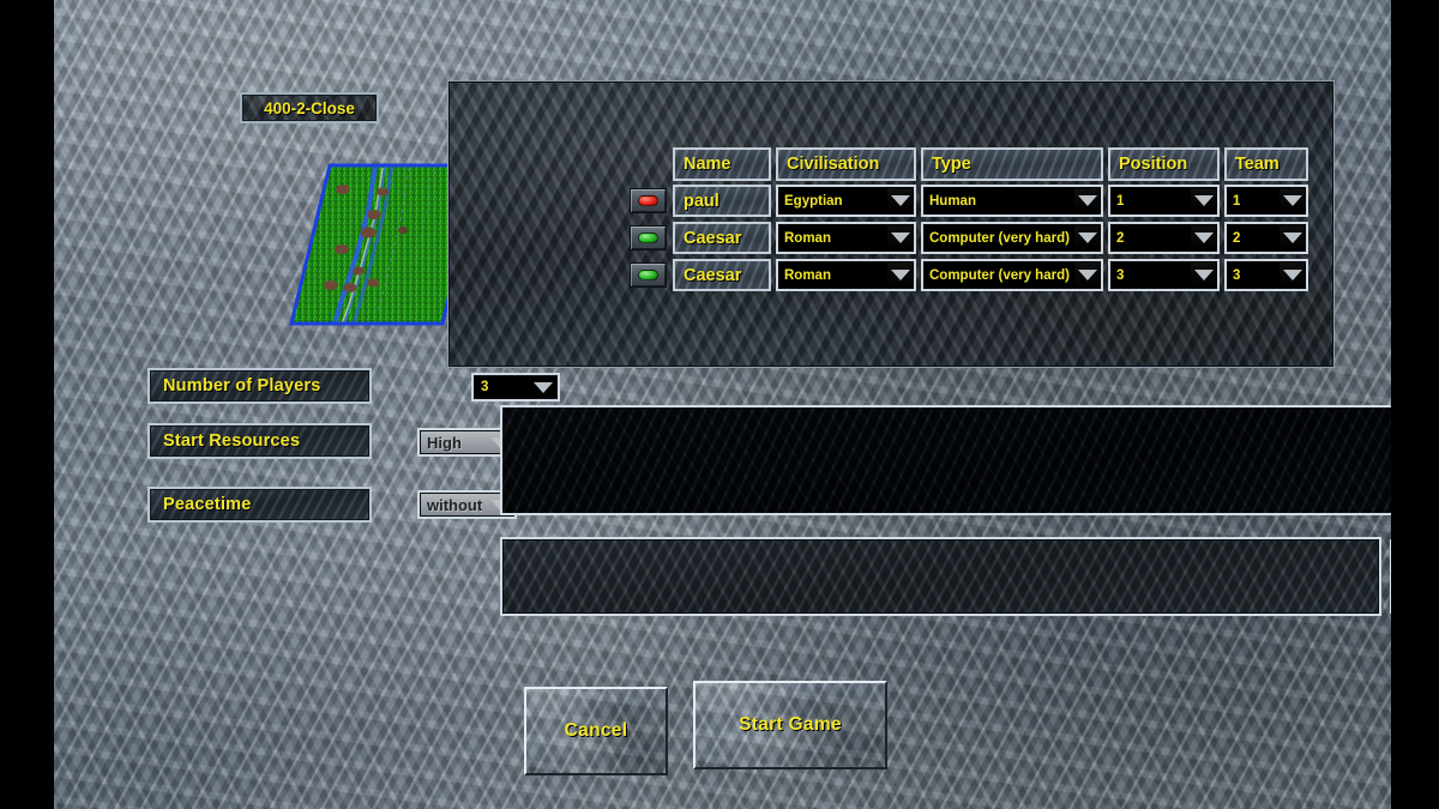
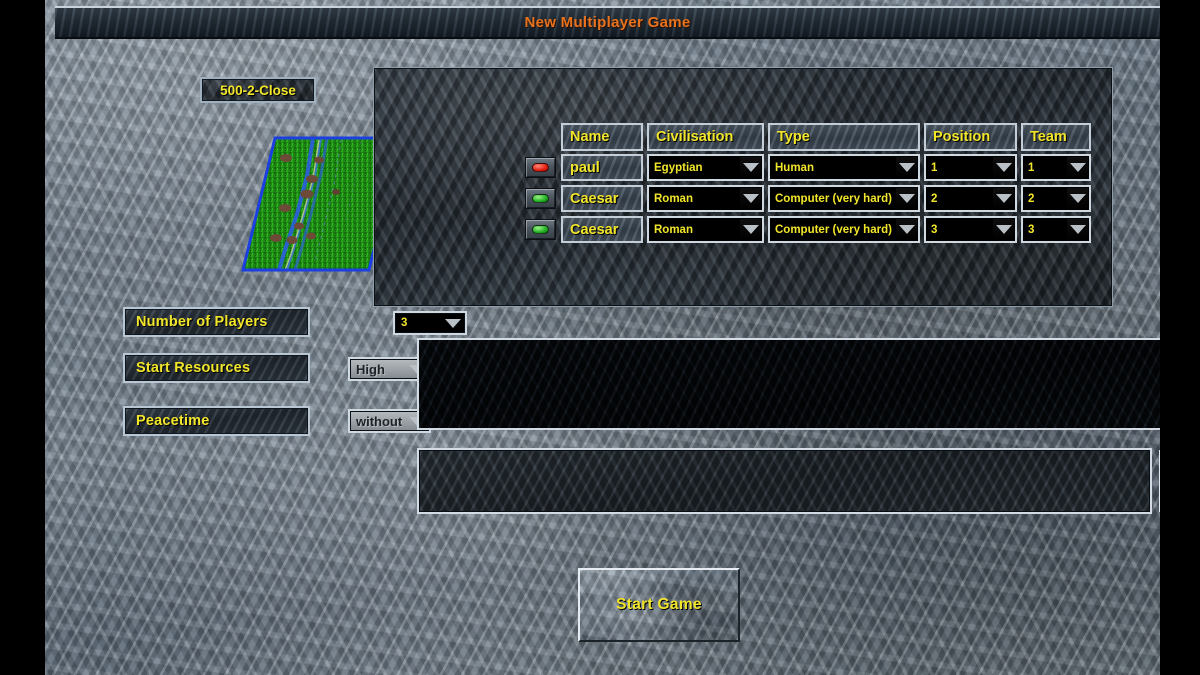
+ New Multiplayer Game
- 400-2-Close
+ 500-2-Close
  Number of Players
  3
  Start Resources
  High
  Peacetime
  without
  Name
  Civilisation
  Type
  Position
  Team
  paul
  Egyptian
  Human
  1
  1
  Caesar
  Roman
  Computer (very hard)
  2
  2
  Caesar
  Roman
  Computer (very hard)
  3
  3
- Cancel
  Start Game
